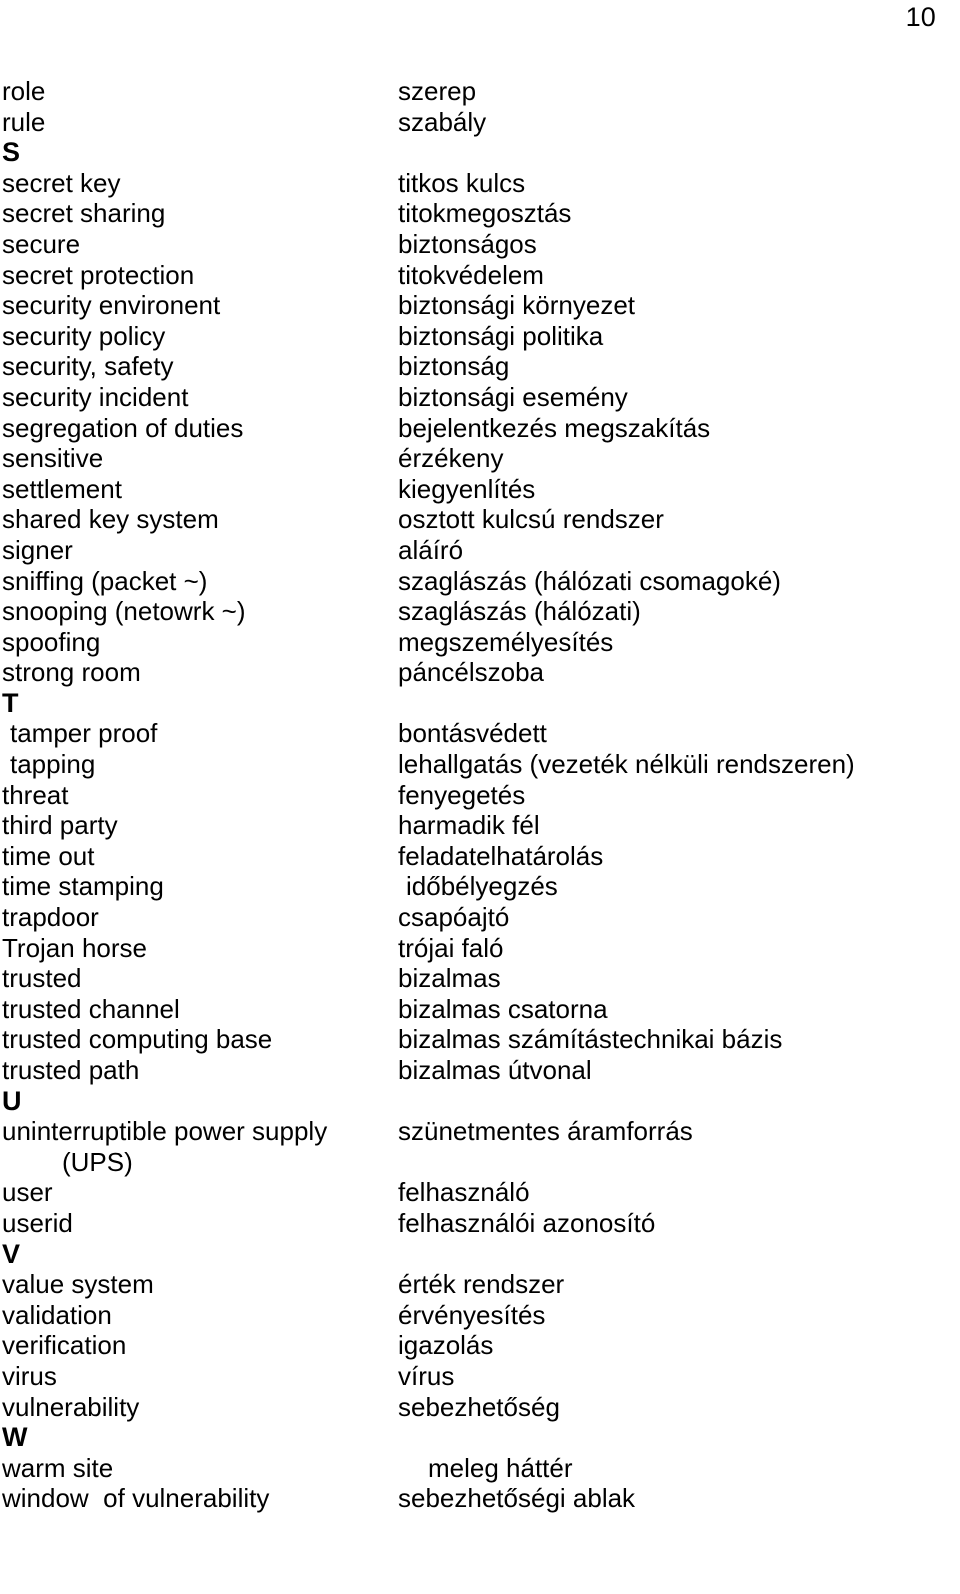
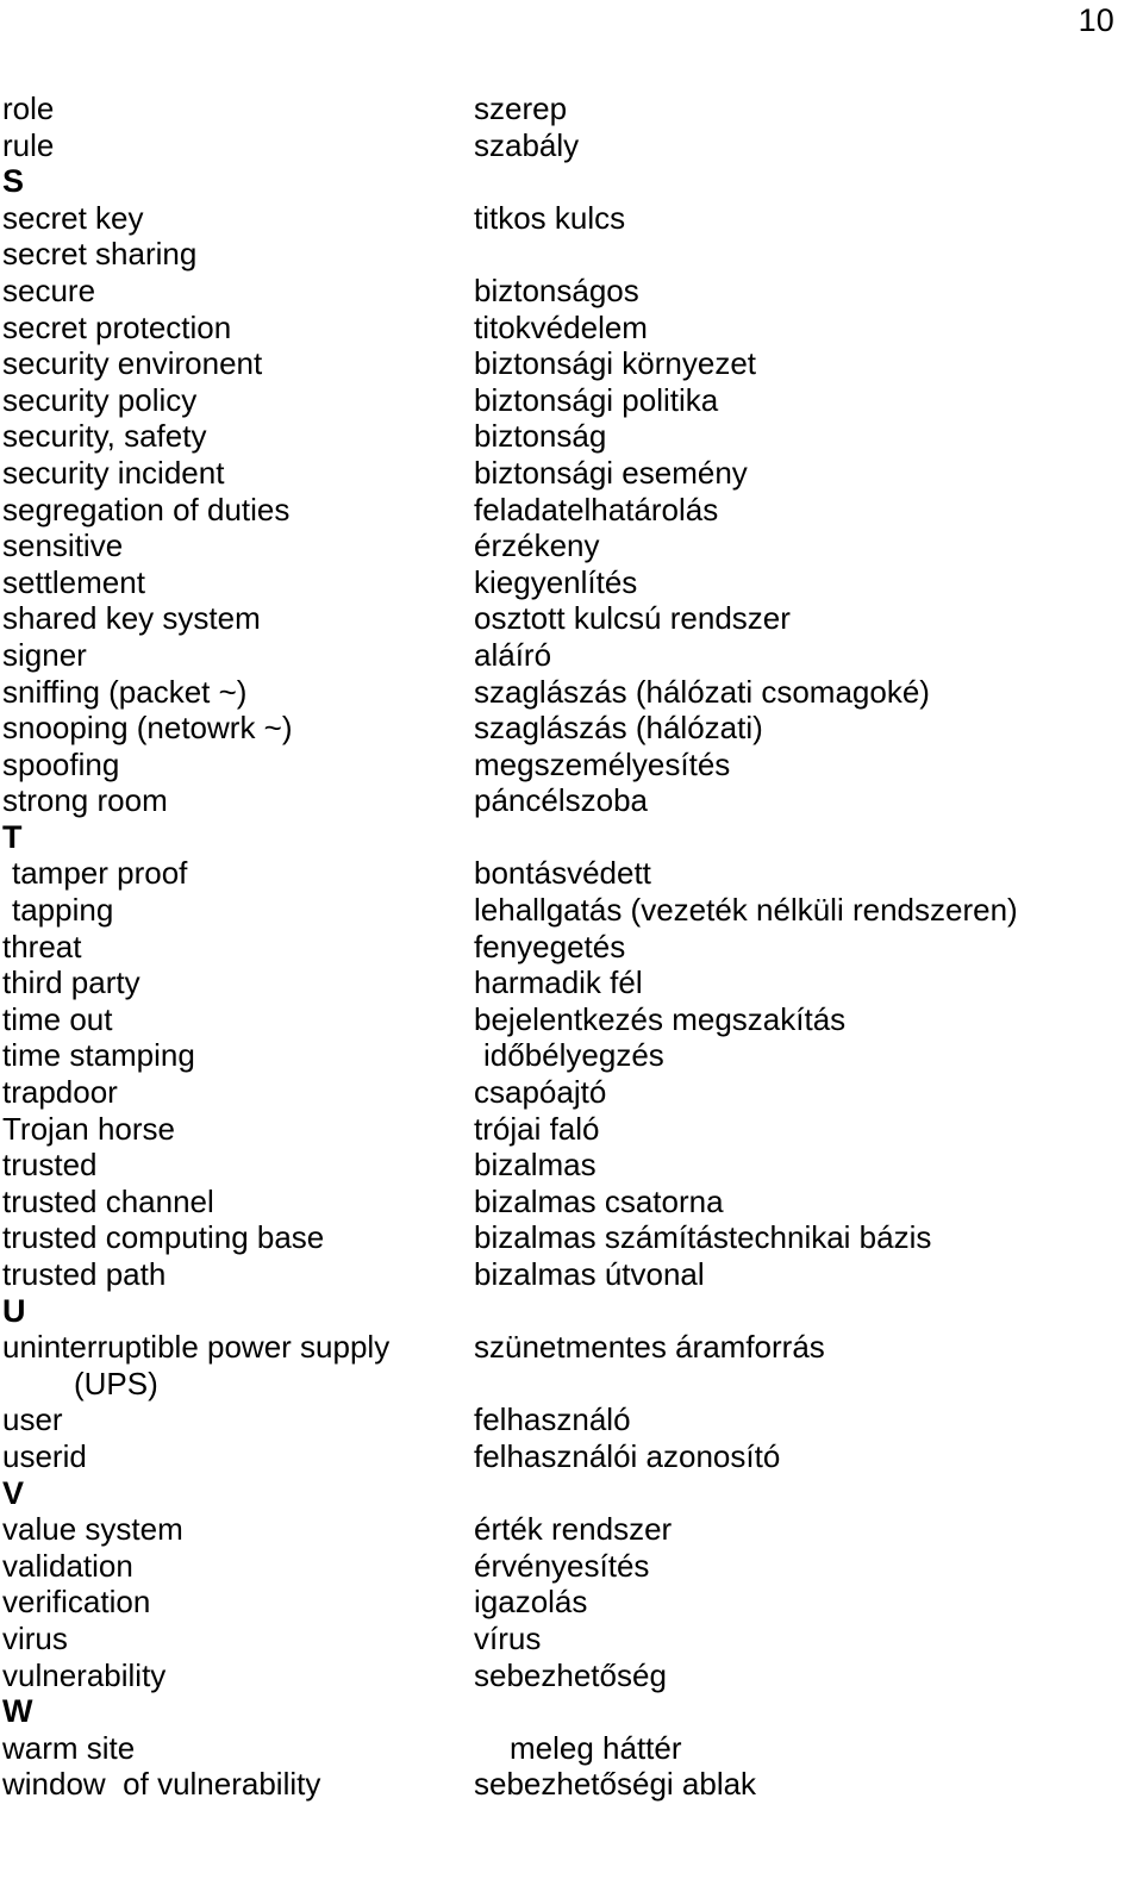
  10
  role
  szerep
  rule
  szabály
  S
  secret key
  titkos kulcs
  secret sharing
- titokmegosztás
  secure
  biztonságos
  secret protection
  titokvédelem
  security environent
  biztonsági környezet
  security policy
  biztonsági politika
  security, safety
  biztonság
  security incident
  biztonsági esemény
  segregation of duties
- bejelentkezés megszakítás
+ feladatelhatárolás
  sensitive
  érzékeny
  settlement
  kiegyenlítés
  shared key system
  osztott kulcsú rendszer
  signer
  aláíró
  sniffing (packet ~)
  szaglászás (hálózati csomagoké)
  snooping (netowrk ~)
  szaglászás (hálózati)
  spoofing
  megszemélyesítés
  strong room
  páncélszoba
  T
  tamper proof
  bontásvédett
  tapping
  lehallgatás (vezeték nélküli rendszeren)
  threat
  fenyegetés
  third party
  harmadik fél
  time out
- feladatelhatárolás
+ bejelentkezés megszakítás
  time stamping
  időbélyegzés
  trapdoor
  csapóajtó
  Trojan horse
  trójai faló
  trusted
  bizalmas
  trusted channel
  bizalmas csatorna
  trusted computing base
  bizalmas számítástechnikai bázis
  trusted path
  bizalmas útvonal
  U
  uninterruptible power supply
  szünetmentes áramforrás
  (UPS)
  user
  felhasználó
  userid
  felhasználói azonosító
  V
  value system
  érték rendszer
  validation
  érvényesítés
  verification
  igazolás
  virus
  vírus
  vulnerability
  sebezhetőség
  W
  warm site
  meleg háttér
  window of vulnerability
  sebezhetőségi ablak
